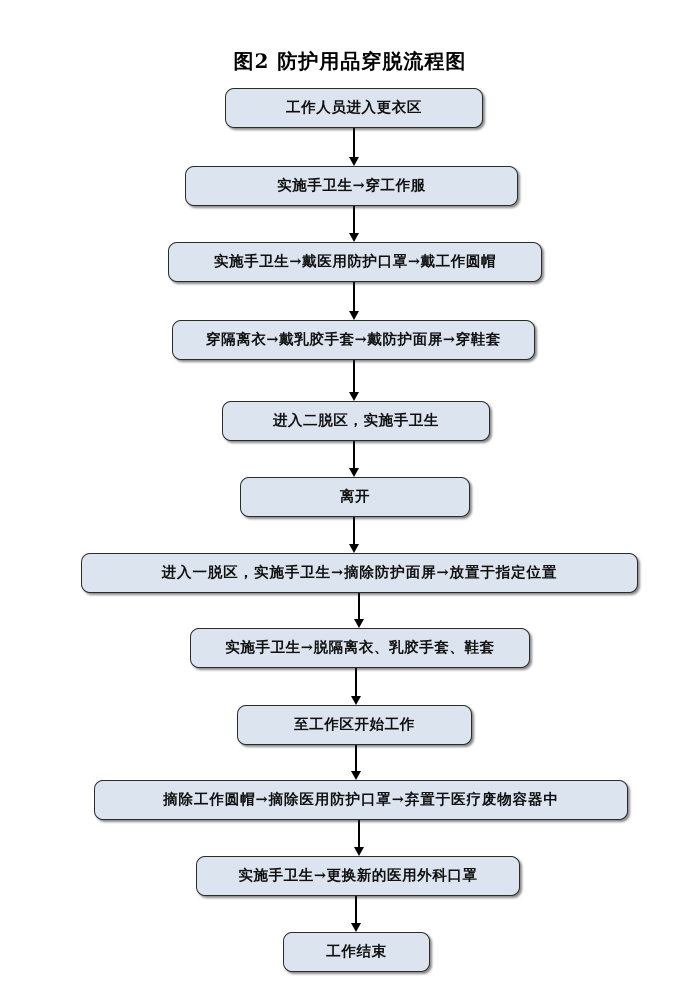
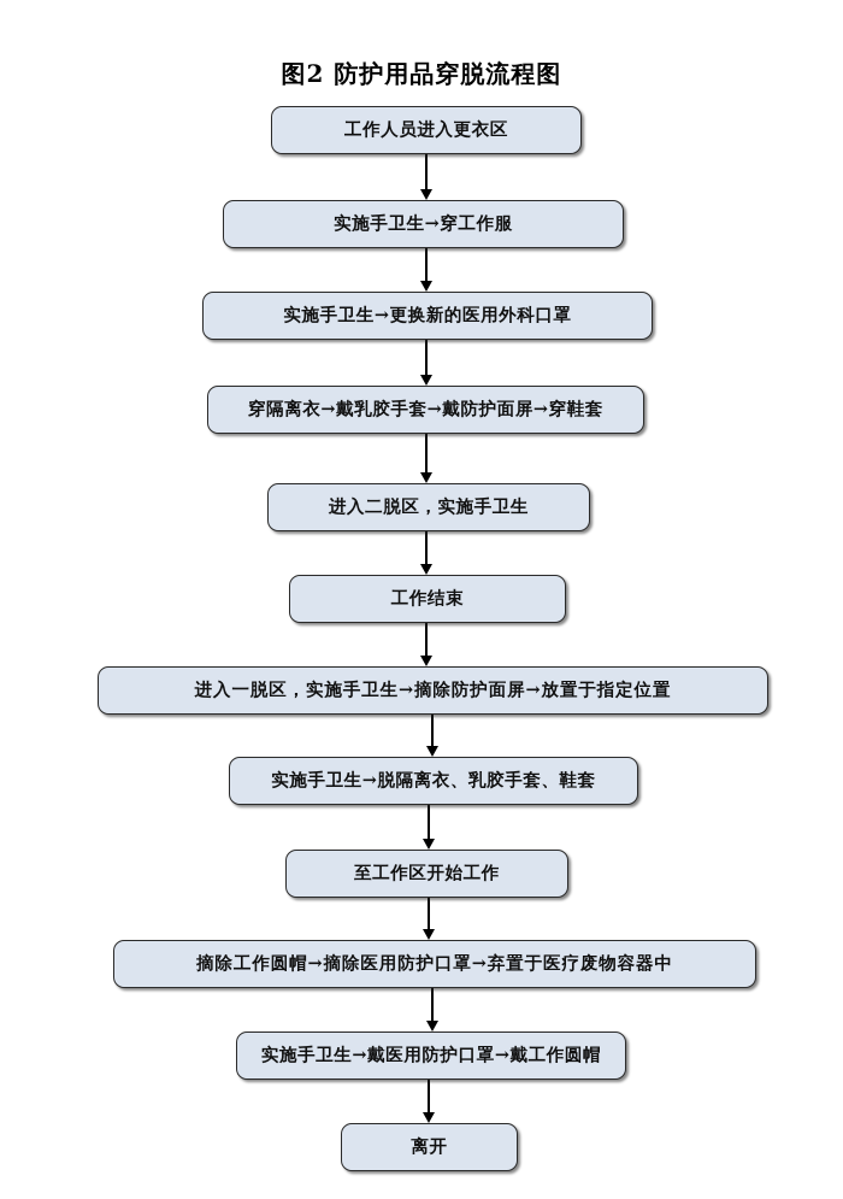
  图2 防护用品穿脱流程图
  工作人员进入更衣区
  实施手卫生→穿工作服
- 实施手卫生→戴医用防护口罩→戴工作圆帽
+ 实施手卫生→更换新的医用外科口罩
  穿隔离衣→戴乳胶手套→戴防护面屏→穿鞋套
  进入二脱区，实施手卫生
- 离开
+ 工作结束
  进入一脱区，实施手卫生→摘除防护面屏→放置于指定位置
  实施手卫生→脱隔离衣、乳胶手套、鞋套
  至工作区开始工作
  摘除工作圆帽→摘除医用防护口罩→弃置于医疗废物容器中
- 实施手卫生→更换新的医用外科口罩
+ 实施手卫生→戴医用防护口罩→戴工作圆帽
- 工作结束
+ 离开
